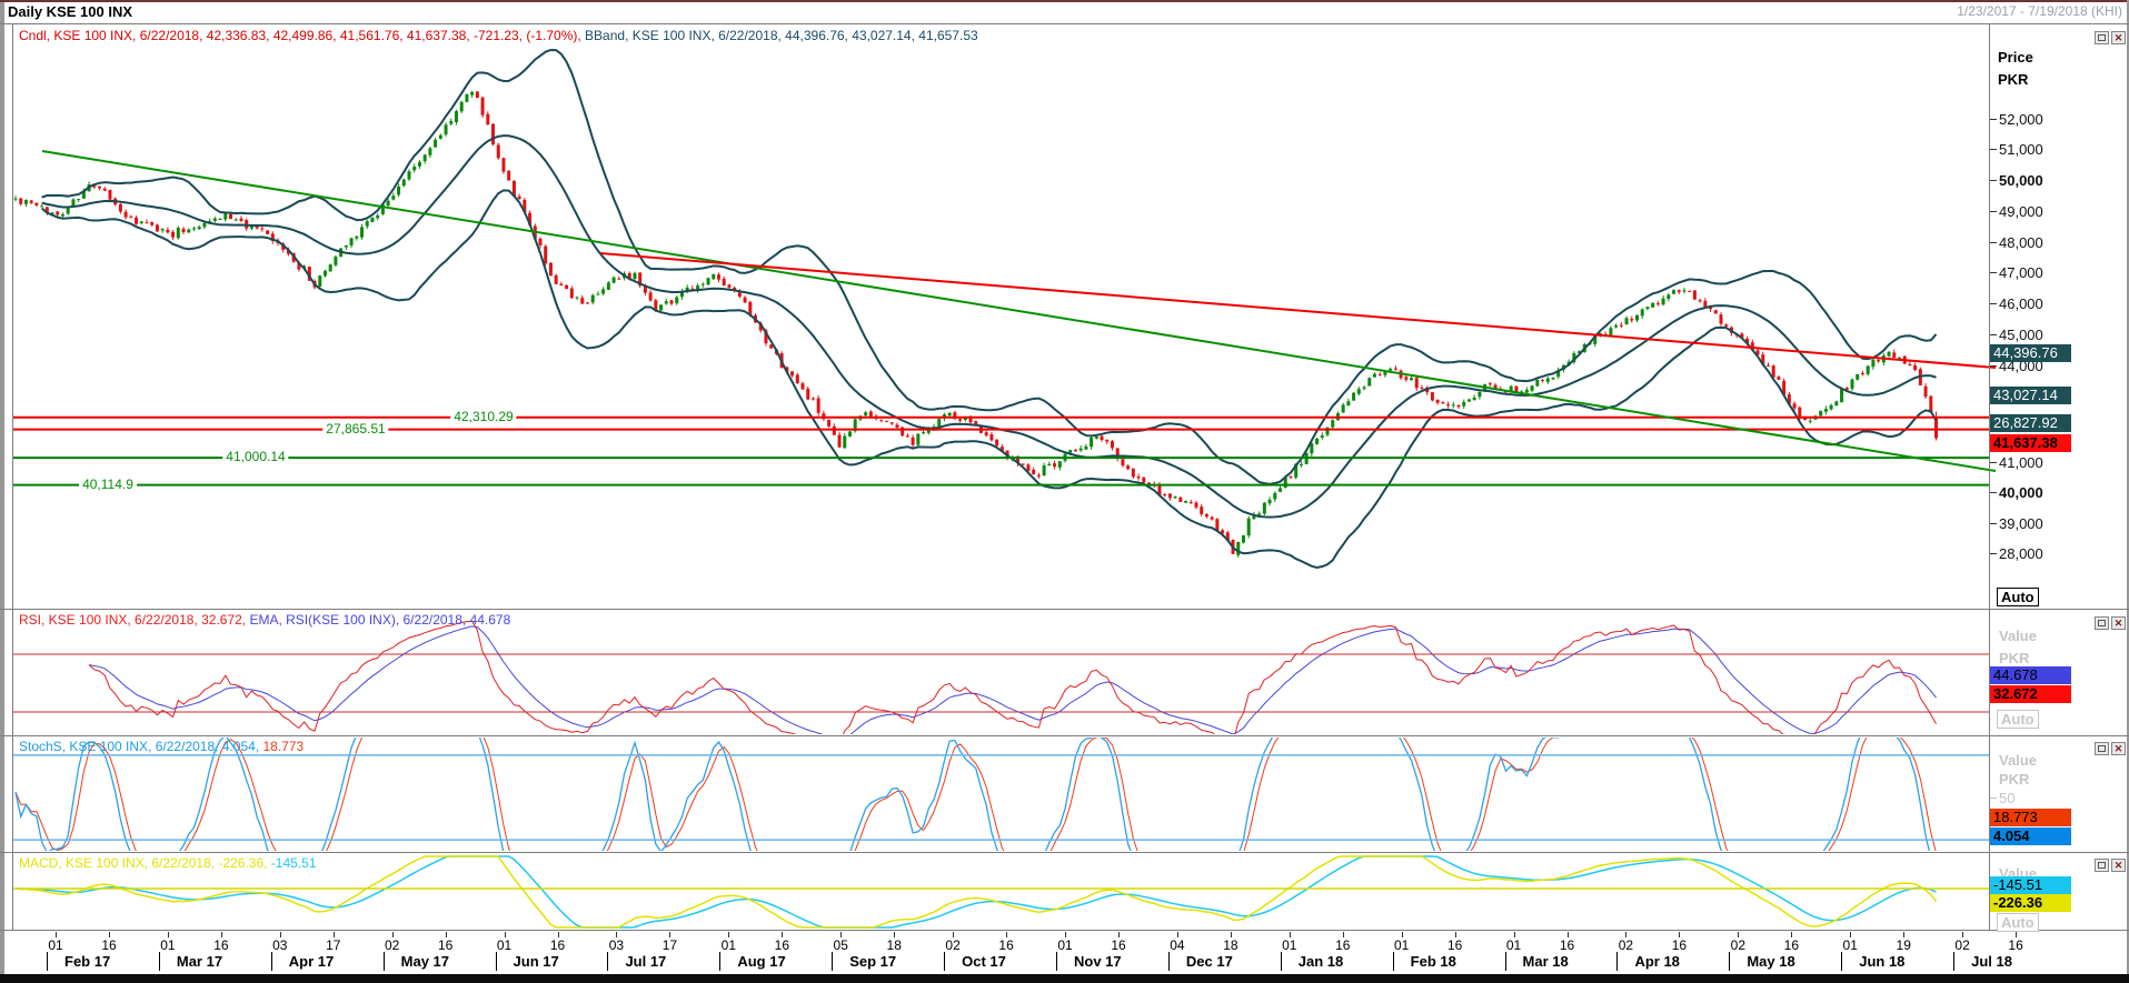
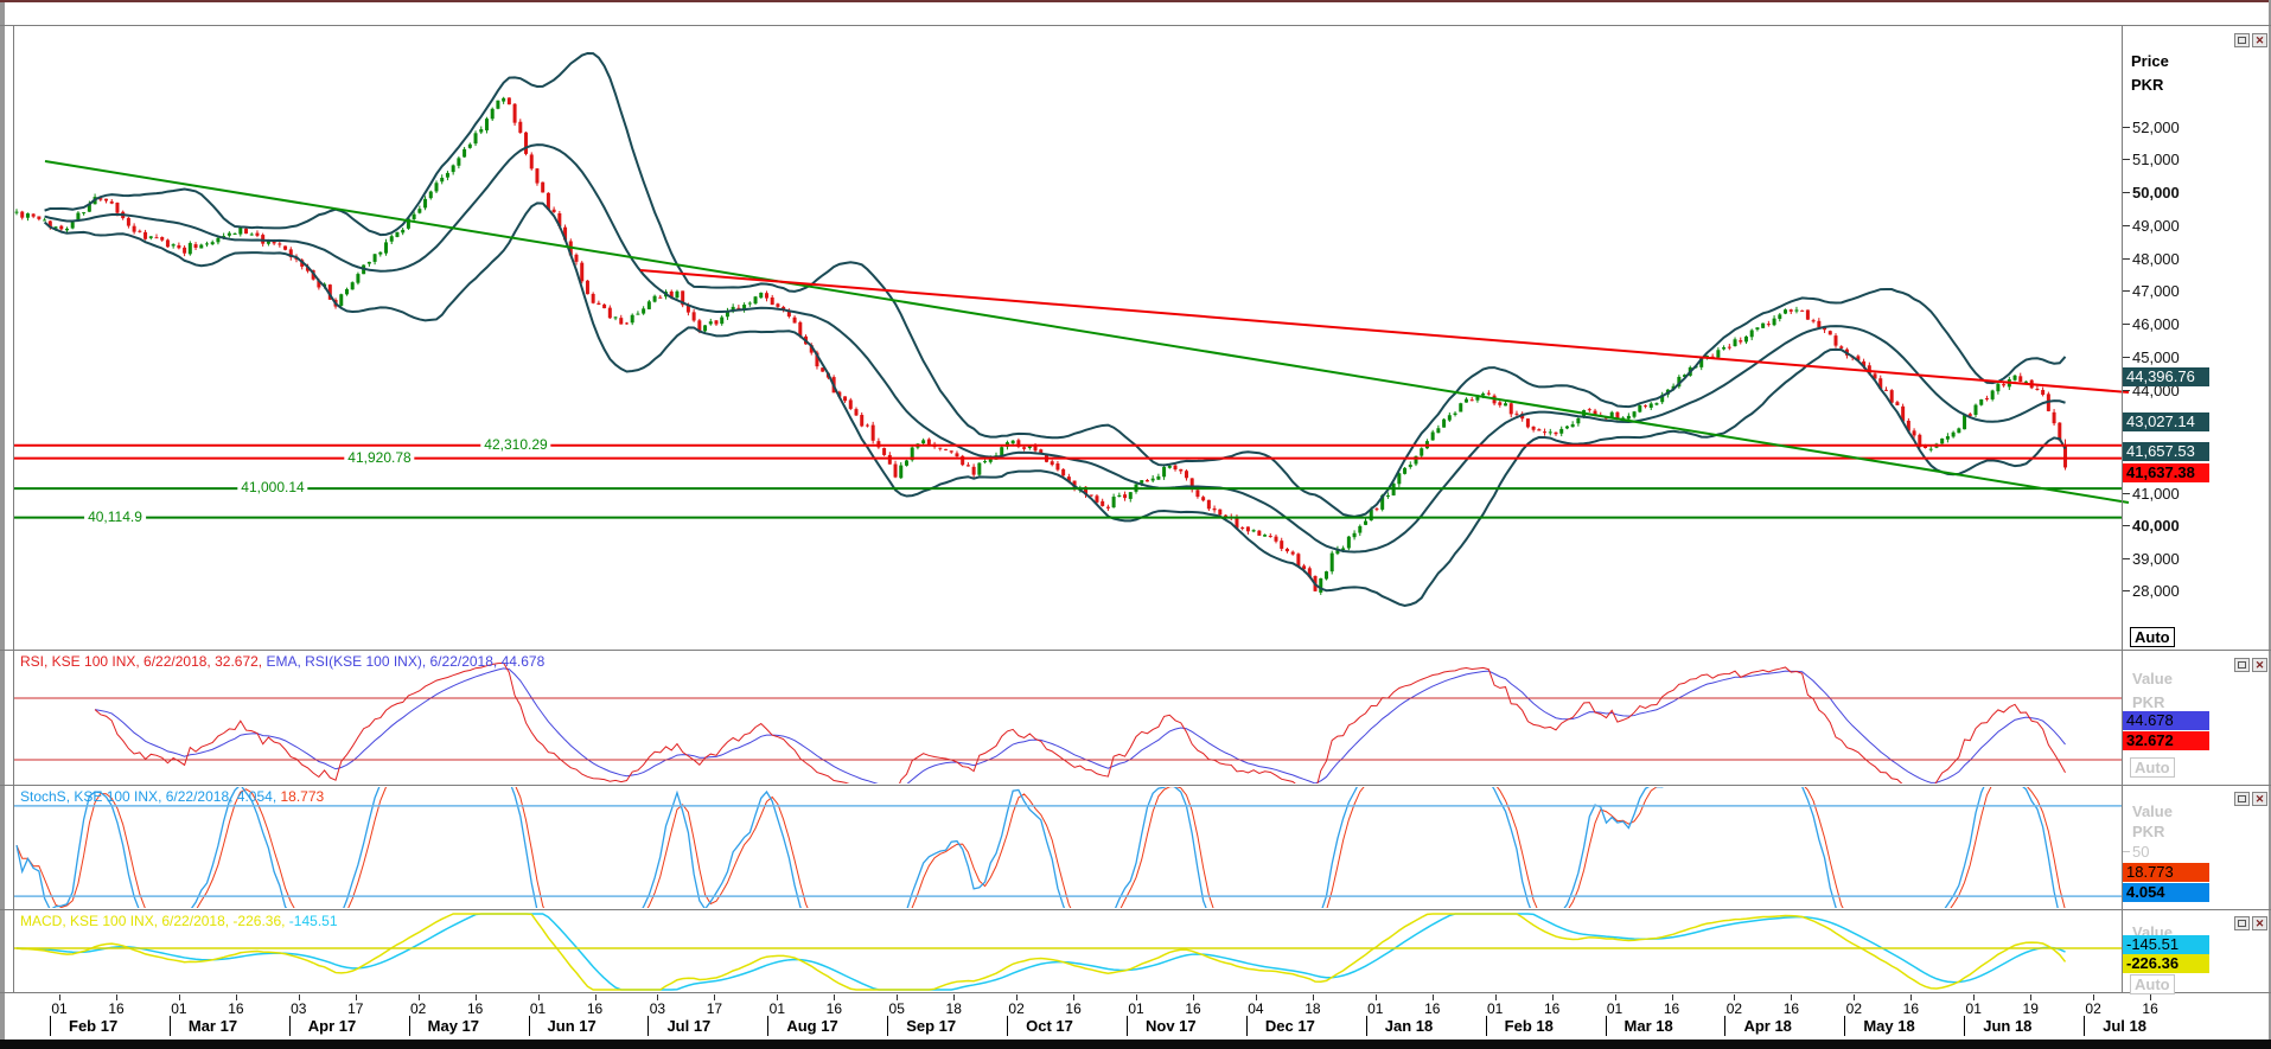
- Daily KSE 100 INX
- 1/23/2017 - 7/19/2018 (KHI)
  42,310.29
- 27,865.51
+ 41,920.78
  41,000.14
  40,114.9
- Cndl, KSE 100 INX, 6/22/2018, 42,336.83, 42,499.86, 41,561.76, 41,637.38, -721.23, (-1.70%), BBand, KSE 100 INX, 6/22/2018, 44,396.76, 43,027.14, 41,657.53
  ✕
  Price
  PKR
  52,000
  51,000
  50,000
  49,000
  48,000
  47,000
  46,000
  45,000
  44,000
  41,000
  40,000
  39,000
  28,000
  44,396.76
  43,027.14
- 26,827.92
+ 41,657.53
  41,637.38
  Auto
  RSI, KSE 100 INX, 6/22/2018, 32.672, EMA, RSI(KSE 100 INX), 6/22/2018, 44.678
  ✕
  Value
  PKR
  44.678
  32.672
  Auto
  StochS, KSE 100 INX, 6/22/2018, 4.054, 18.773
  ✕
  50
  Value
  PKR
  18.773
  4.054
  MACD, KSE 100 INX, 6/22/2018, -226.36, -145.51
  ✕
  Value
  -145.51
  -226.36
  Auto
  Feb 17
  01
  16
  Mar 17
  01
  16
  Apr 17
  03
  17
  May 17
  02
  16
  Jun 17
  01
  16
  Jul 17
  03
  17
  Aug 17
  01
  16
  Sep 17
  05
  18
  Oct 17
  02
  16
  Nov 17
  01
  16
  Dec 17
  04
  18
  Jan 18
  01
  16
  Feb 18
  01
  16
  Mar 18
  01
  16
  Apr 18
  02
  16
  May 18
  02
  16
  Jun 18
  01
  19
  Jul 18
  02
  16
